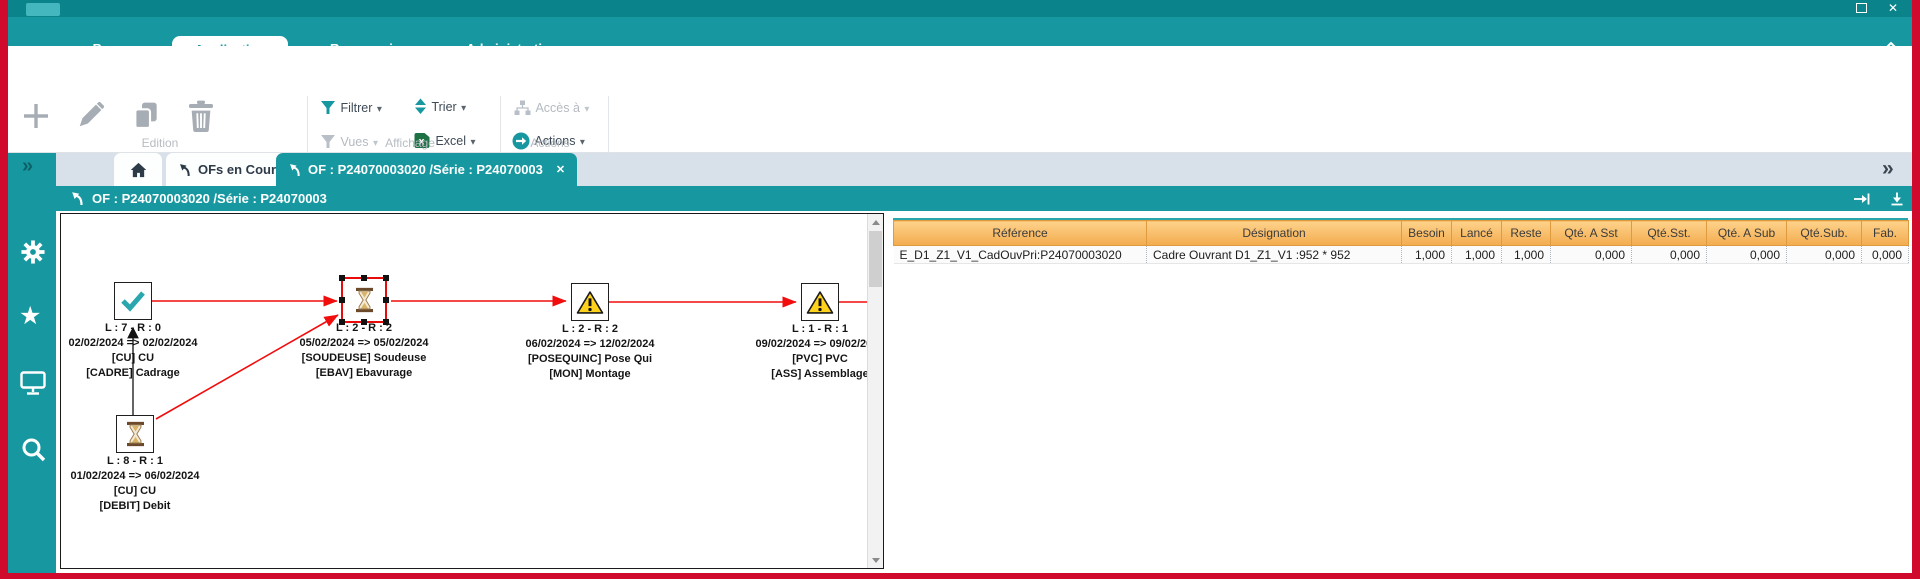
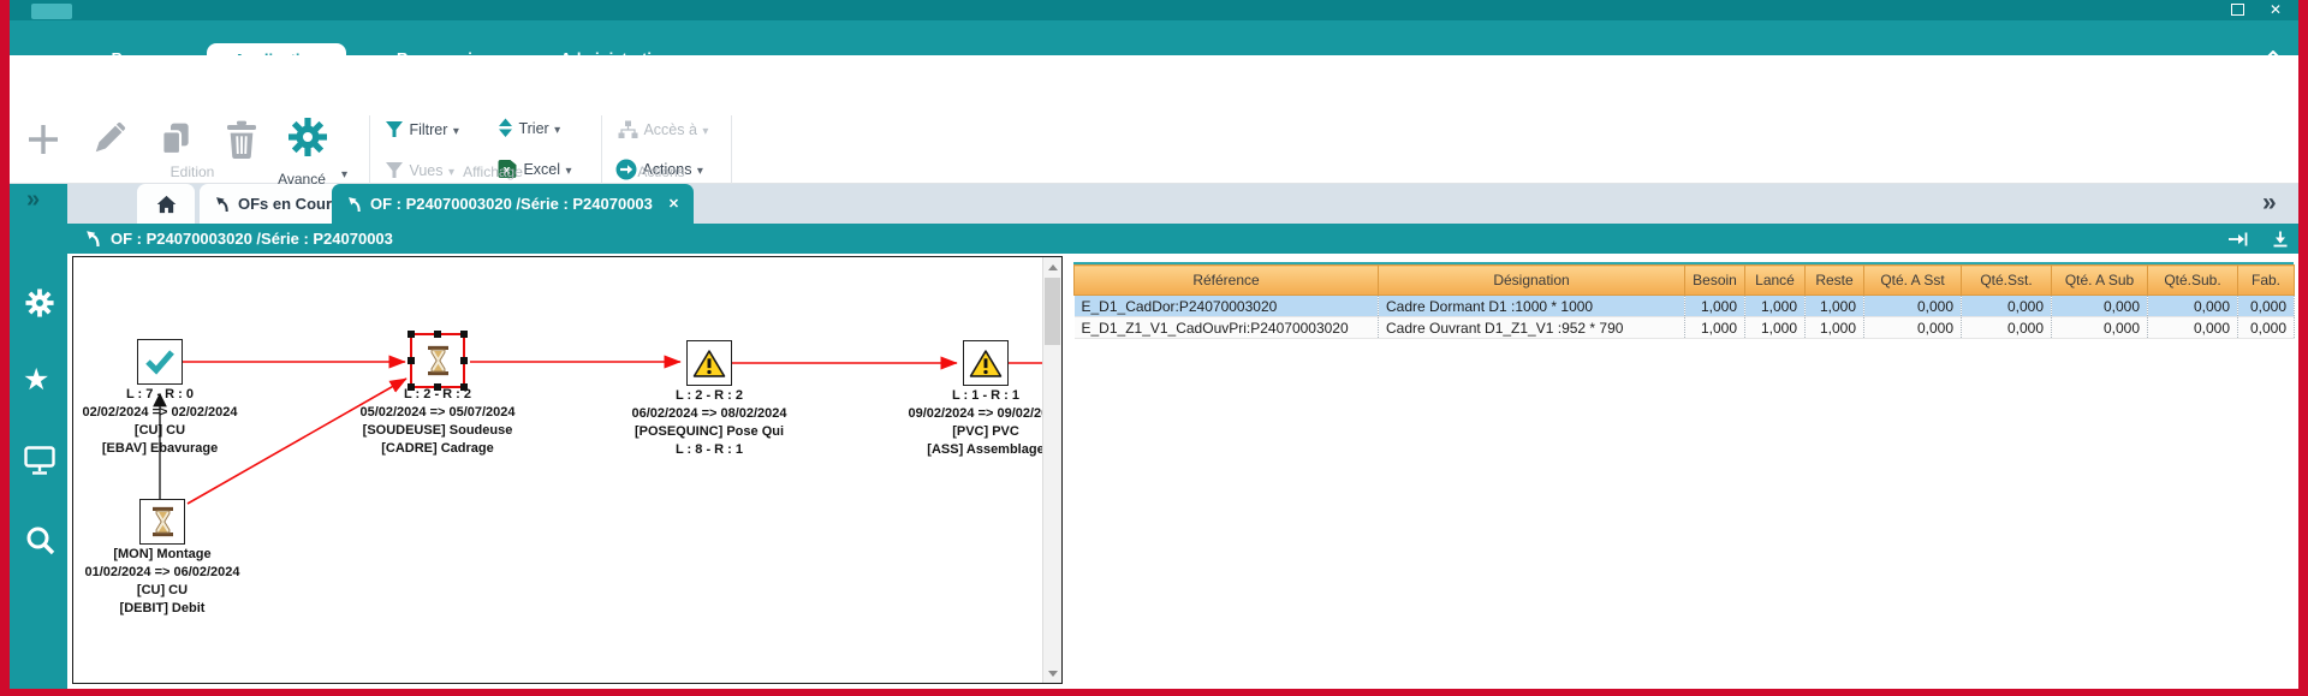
  ✕
+ Avancé
+ ▾
  Filtrer ▾
  Trier ▾
  Vues ▾
  x
  Excel ▾
  Accès à ▾
  Actions ▾
  Edition
  Affichage
  Actions
  OFs en Cour
  OF : P24070003020 /Série : P24070003
  ✕
  »
  OF : P24070003020 /Série : P24070003
  »
  ★
  L : 7 - R : 0
  02/02/2024 => 02/02/2024
  [CU] CU
- [CADRE] Cadrage
+ [EBAV] Ebavurage
  L : 2 - R : 2
- 05/02/2024 => 05/02/2024
+ 05/02/2024 => 05/07/2024
  [SOUDEUSE] Soudeuse
- [EBAV] Ebavurage
+ [CADRE] Cadrage
  L : 2 - R : 2
- 06/02/2024 => 12/02/2024
+ 06/02/2024 => 08/02/2024
  [POSEQUINC] Pose Qui
- [MON] Montage
+ L : 8 - R : 1
  L : 1 - R : 1
  09/02/2024 => 09/02/2
  [PVC] PVC
  [ASS] Assemblage
- L : 8 - R : 1
+ [MON] Montage
  01/02/2024 => 06/02/2024
  [CU] CU
  [DEBIT] Debit
  Référence	Désignation	Besoin	Lancé	Reste	Qté. A Sst	Qté.Sst.	Qté. A Sub	Qté.Sub.	Fab.
+ E_D1_CadDor:P24070003020	Cadre Dormant D1 :1000 * 1000	1,000	1,000	1,000	0,000	0,000	0,000	0,000	0,000
- E_D1_Z1_V1_CadOuvPri:P24070003020	Cadre Ouvrant D1_Z1_V1 :952 * 952	1,000	1,000	1,000	0,000	0,000	0,000	0,000	0,000
+ E_D1_Z1_V1_CadOuvPri:P24070003020	Cadre Ouvrant D1_Z1_V1 :952 * 790	1,000	1,000	1,000	0,000	0,000	0,000	0,000	0,000
